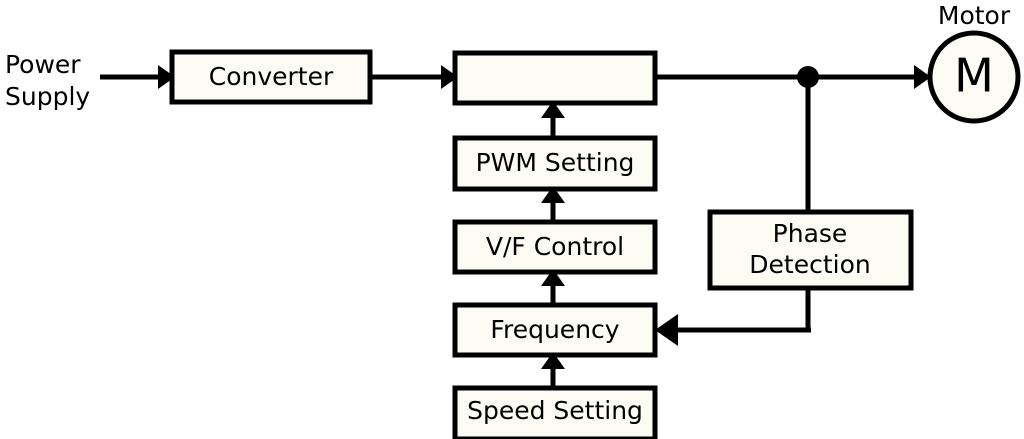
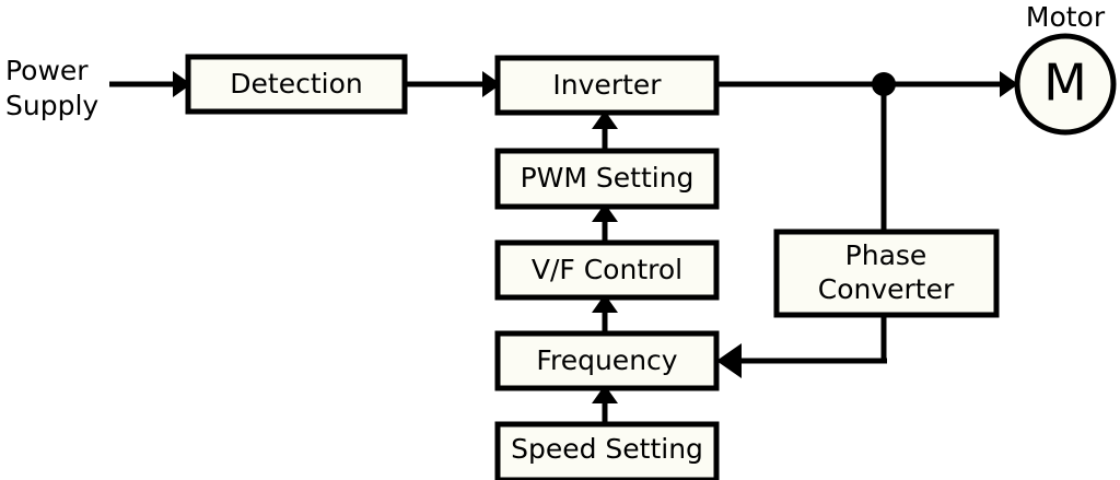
- Converter
+ Detection
+ Inverter
  PWM Setting
  V/F Control
  Frequency
  Speed Setting
  Phase
- Detection
+ Converter
  M
  Power
  Supply
  Motor
